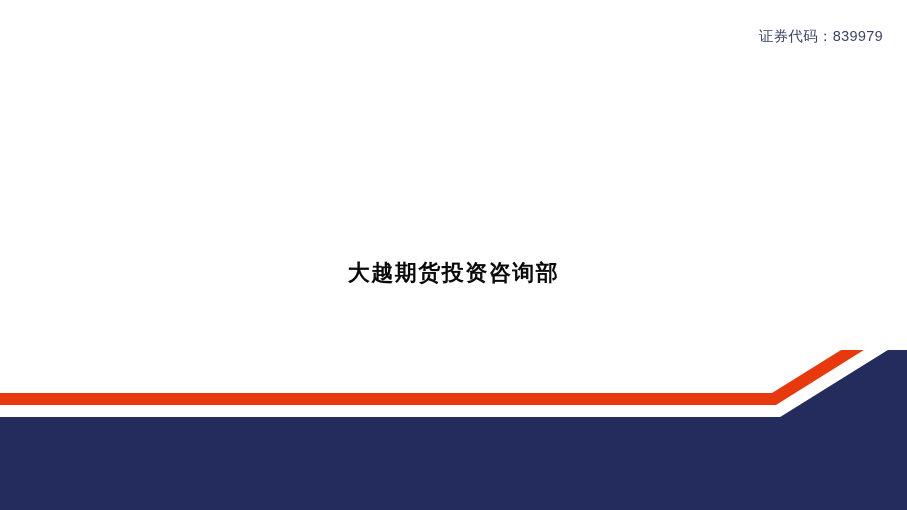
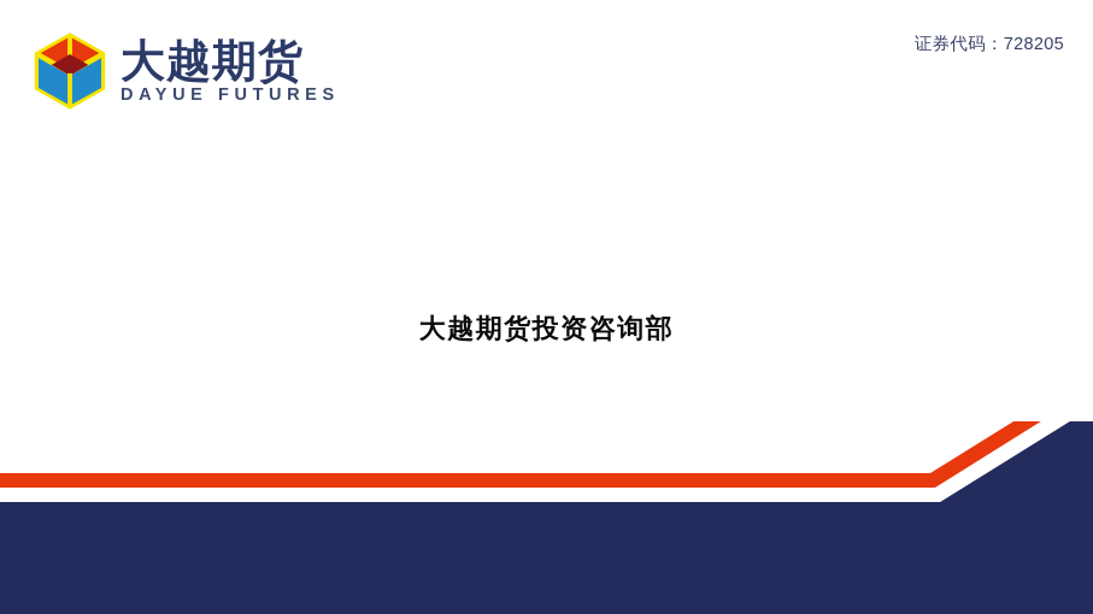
+ 大越期货
+ DAYUE FUTURES
- 证券代码：839979
+ 证券代码：728205
  大越期货投资咨询部
